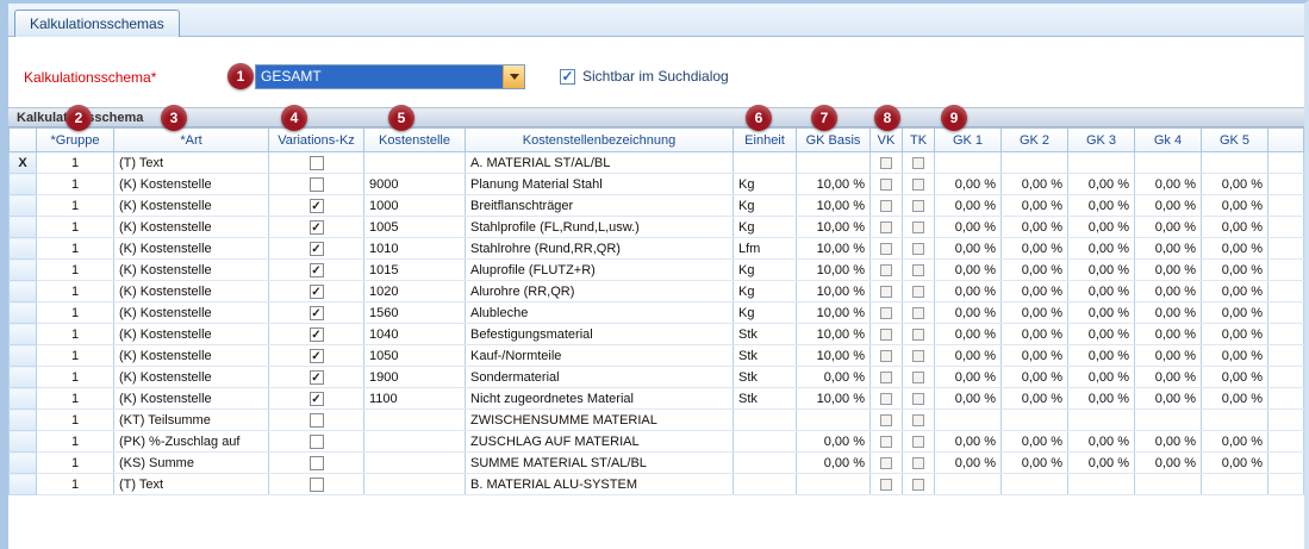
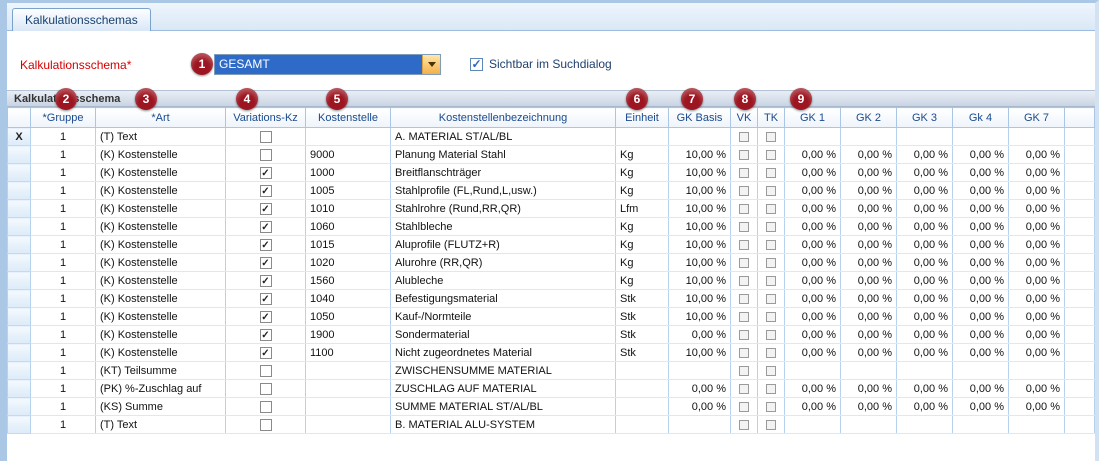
  Kalkulationsschemas
  Kalkulationsschema*
  GESAMT
  ✓
  Sichtbar im Suchdialog
  Kalkulaschema
- 	*Gruppe	*Art	Variations-Kz	Kostenstelle	Kostenstellenbezeichnung	Einheit	GK Basis	VK	TK	GK 1	GK 2	GK 3	Gk 4	GK 5
+ 	*Gruppe	*Art	Variations-Kz	Kostenstelle	Kostenstellenbezeichnung	Einheit	GK Basis	VK	TK	GK 1	GK 2	GK 3	Gk 4	GK 7
  X	1	(T) Text			A. MATERIAL ST/AL/BL
  	1	(K) Kostenstelle		9000	Planung Material Stahl	Kg	10,00 %			0,00 %	0,00 %	0,00 %	0,00 %	0,00 %
  	1	(K) Kostenstelle	✓	1000	Breitflanschträger	Kg	10,00 %			0,00 %	0,00 %	0,00 %	0,00 %	0,00 %
  	1	(K) Kostenstelle	✓	1005	Stahlprofile (FL,Rund,L,usw.)	Kg	10,00 %			0,00 %	0,00 %	0,00 %	0,00 %	0,00 %
  	1	(K) Kostenstelle	✓	1010	Stahlrohre (Rund,RR,QR)	Lfm	10,00 %			0,00 %	0,00 %	0,00 %	0,00 %	0,00 %
+ 	1	(K) Kostenstelle	✓	1060	Stahlbleche	Kg	10,00 %			0,00 %	0,00 %	0,00 %	0,00 %	0,00 %
  	1	(K) Kostenstelle	✓	1015	Aluprofile (FLUTZ+R)	Kg	10,00 %			0,00 %	0,00 %	0,00 %	0,00 %	0,00 %
  	1	(K) Kostenstelle	✓	1020	Alurohre (RR,QR)	Kg	10,00 %			0,00 %	0,00 %	0,00 %	0,00 %	0,00 %
  	1	(K) Kostenstelle	✓	1560	Alubleche	Kg	10,00 %			0,00 %	0,00 %	0,00 %	0,00 %	0,00 %
  	1	(K) Kostenstelle	✓	1040	Befestigungsmaterial	Stk	10,00 %			0,00 %	0,00 %	0,00 %	0,00 %	0,00 %
  	1	(K) Kostenstelle	✓	1050	Kauf-/Normteile	Stk	10,00 %			0,00 %	0,00 %	0,00 %	0,00 %	0,00 %
  	1	(K) Kostenstelle	✓	1900	Sondermaterial	Stk	0,00 %			0,00 %	0,00 %	0,00 %	0,00 %	0,00 %
  	1	(K) Kostenstelle	✓	1100	Nicht zugeordnetes Material	Stk	10,00 %			0,00 %	0,00 %	0,00 %	0,00 %	0,00 %
  	1	(KT) Teilsumme			ZWISCHENSUMME MATERIAL
  	1	(PK) %-Zuschlag auf			ZUSCHLAG AUF MATERIAL		0,00 %			0,00 %	0,00 %	0,00 %	0,00 %	0,00 %
  	1	(KS) Summe			SUMME MATERIAL ST/AL/BL		0,00 %			0,00 %	0,00 %	0,00 %	0,00 %	0,00 %
  	1	(T) Text			B. MATERIAL ALU-SYSTEM
  1
  2
  3
  4
  5
  6
  7
  8
  9
